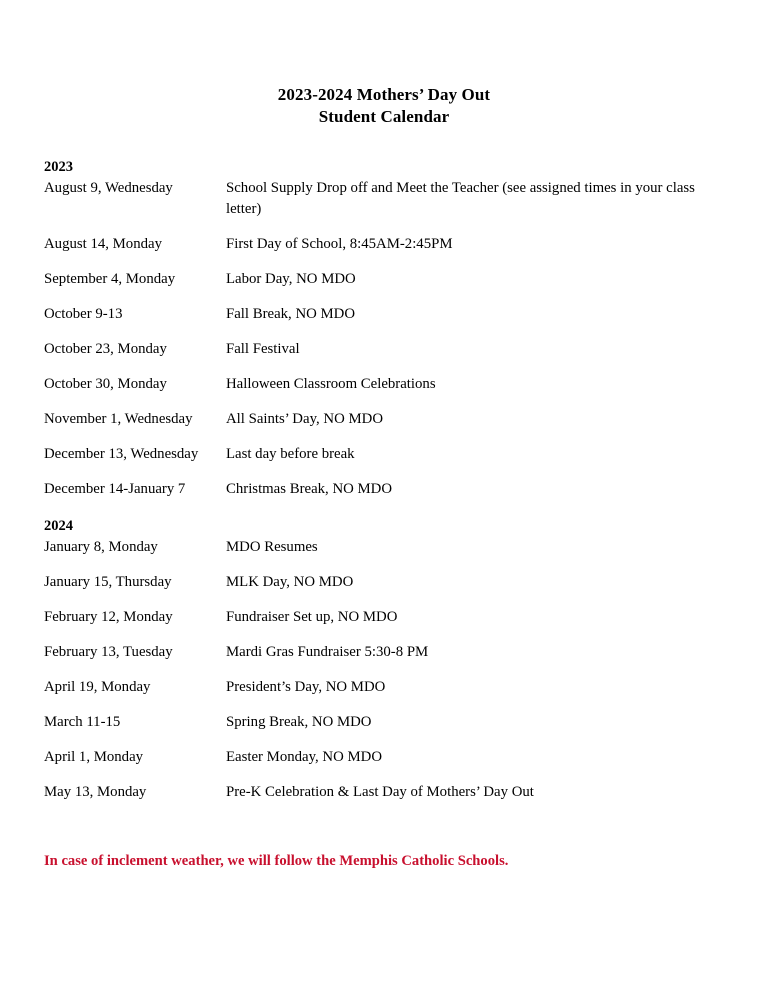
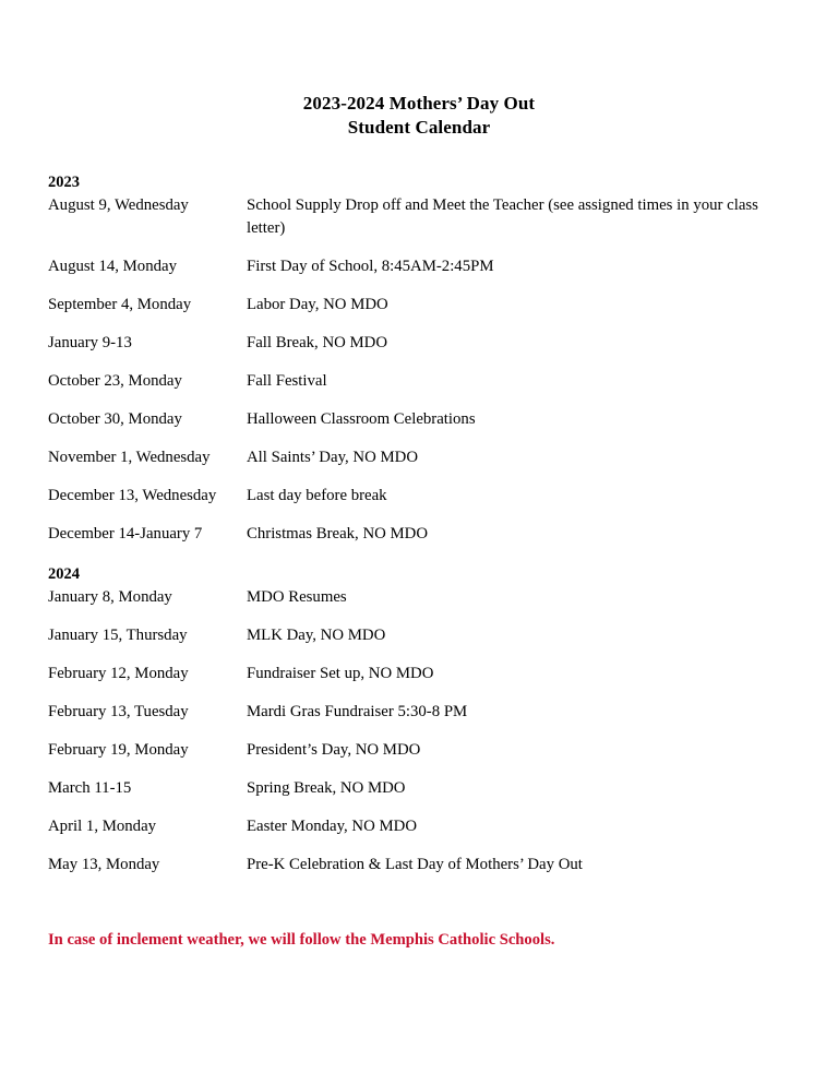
  2023-2024 Mothers’ Day Out
  Student Calendar
  2023
  August 9, Wednesday
  School Supply Drop off and Meet the Teacher (see assigned times in your class letter)
  August 14, Monday
  First Day of School, 8:45AM-2:45PM
  September 4, Monday
  Labor Day, NO MDO
- October 9-13
+ January 9-13
  Fall Break, NO MDO
  October 23, Monday
  Fall Festival
  October 30, Monday
  Halloween Classroom Celebrations
  November 1, Wednesday
  All Saints’ Day, NO MDO
  December 13, Wednesday
  Last day before break
  December 14-January 7
  Christmas Break, NO MDO
  2024
  January 8, Monday
  MDO Resumes
  January 15, Thursday
  MLK Day, NO MDO
  February 12, Monday
  Fundraiser Set up, NO MDO
  February 13, Tuesday
  Mardi Gras Fundraiser 5:30-8 PM
- April 19, Monday
+ February 19, Monday
  President’s Day, NO MDO
  March 11-15
  Spring Break, NO MDO
  April 1, Monday
  Easter Monday, NO MDO
  May 13, Monday
  Pre-K Celebration & Last Day of Mothers’ Day Out
  In case of inclement weather, we will follow the Memphis Catholic Schools.
